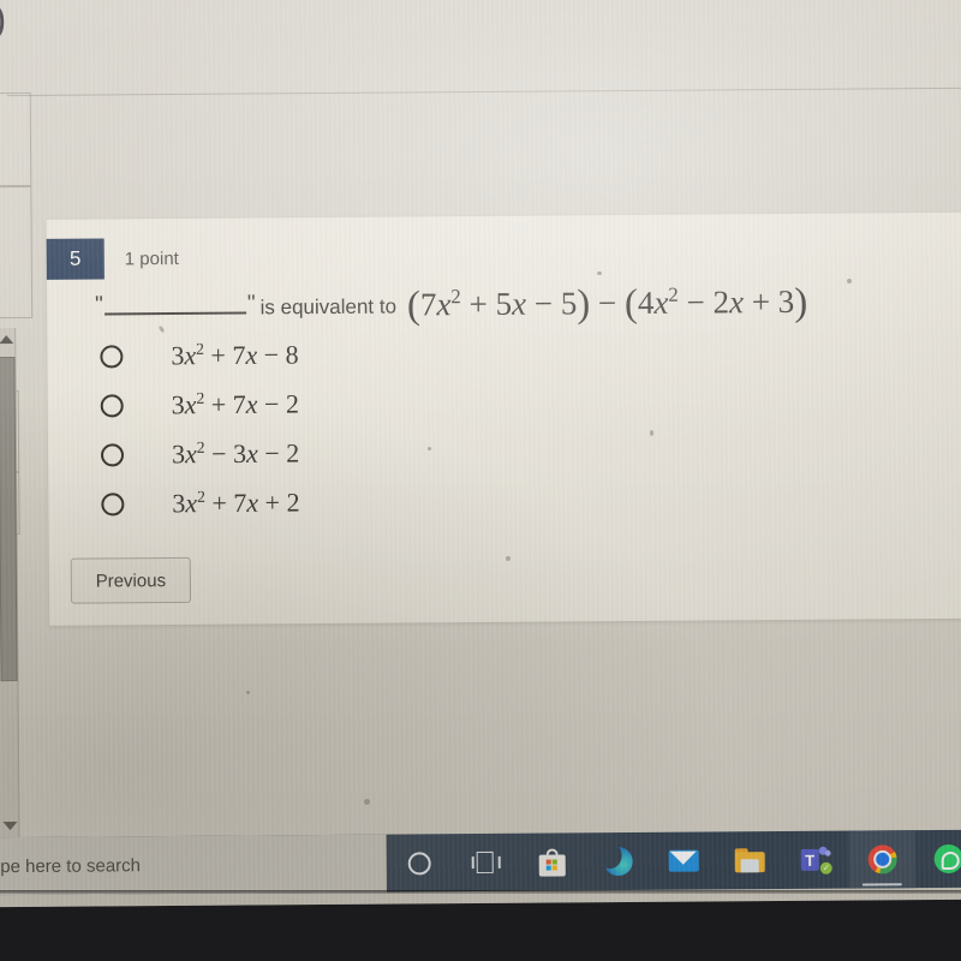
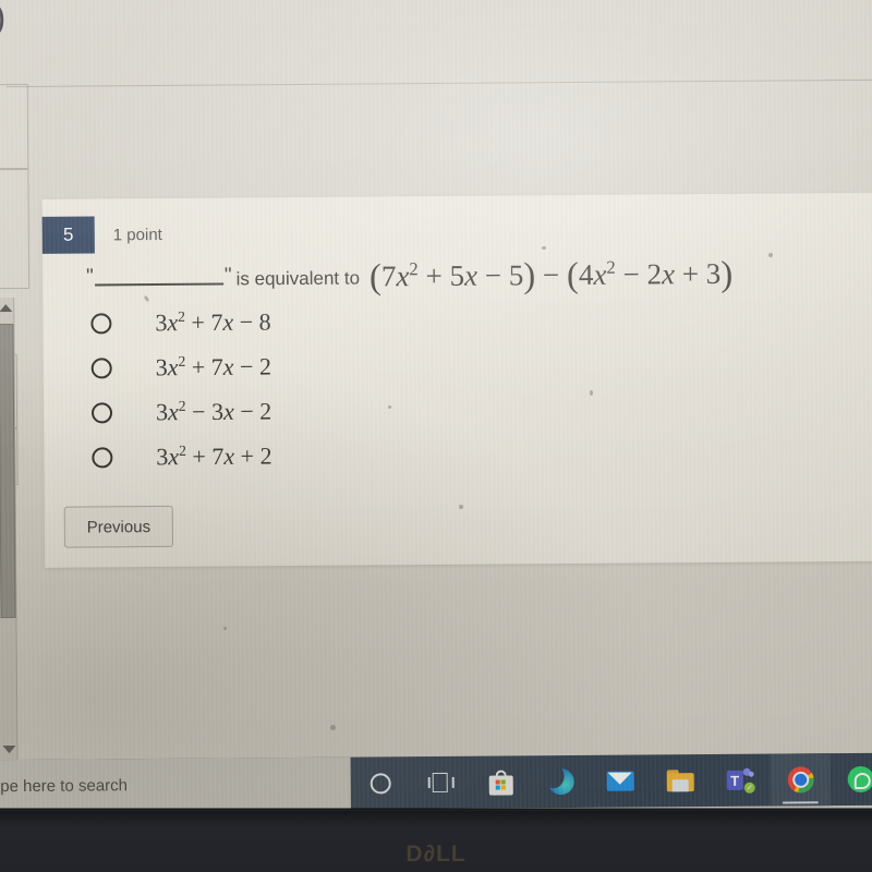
+ D∂LL
